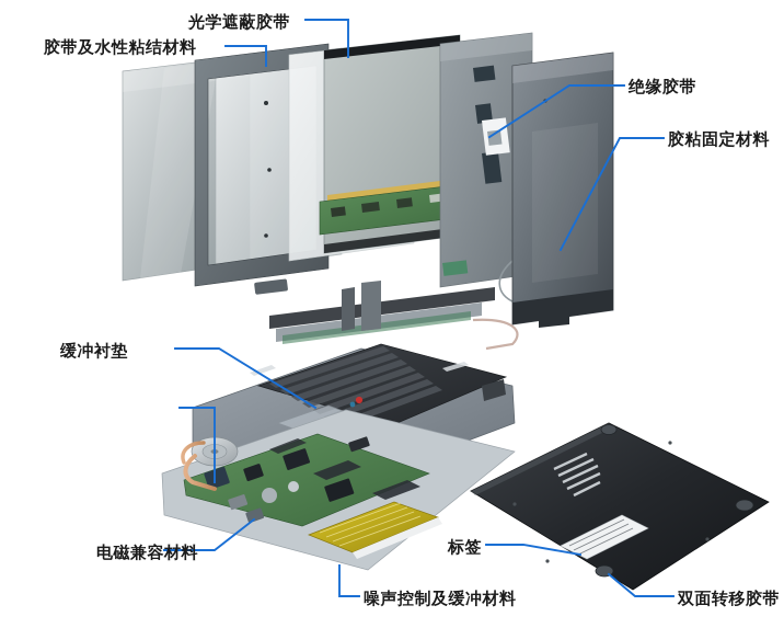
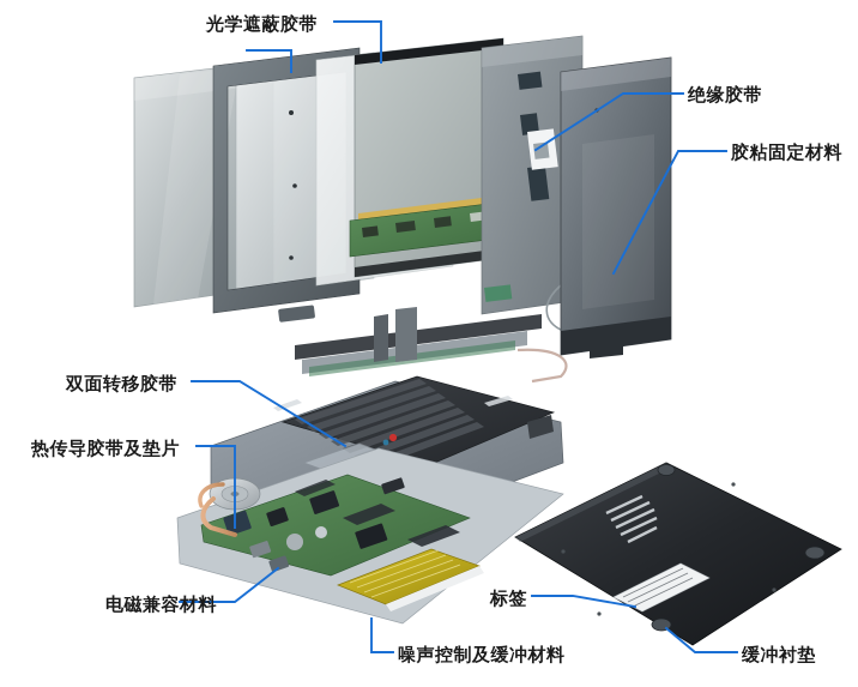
  光学遮蔽胶带
- 胶带及水性粘结材料
  绝缘胶带
  胶粘固定材料
- 缓冲衬垫
+ 双面转移胶带
+ 热传导胶带及垫片
  电磁兼容材料
  标签
  噪声控制及缓冲材料
- 双面转移胶带
+ 缓冲衬垫
